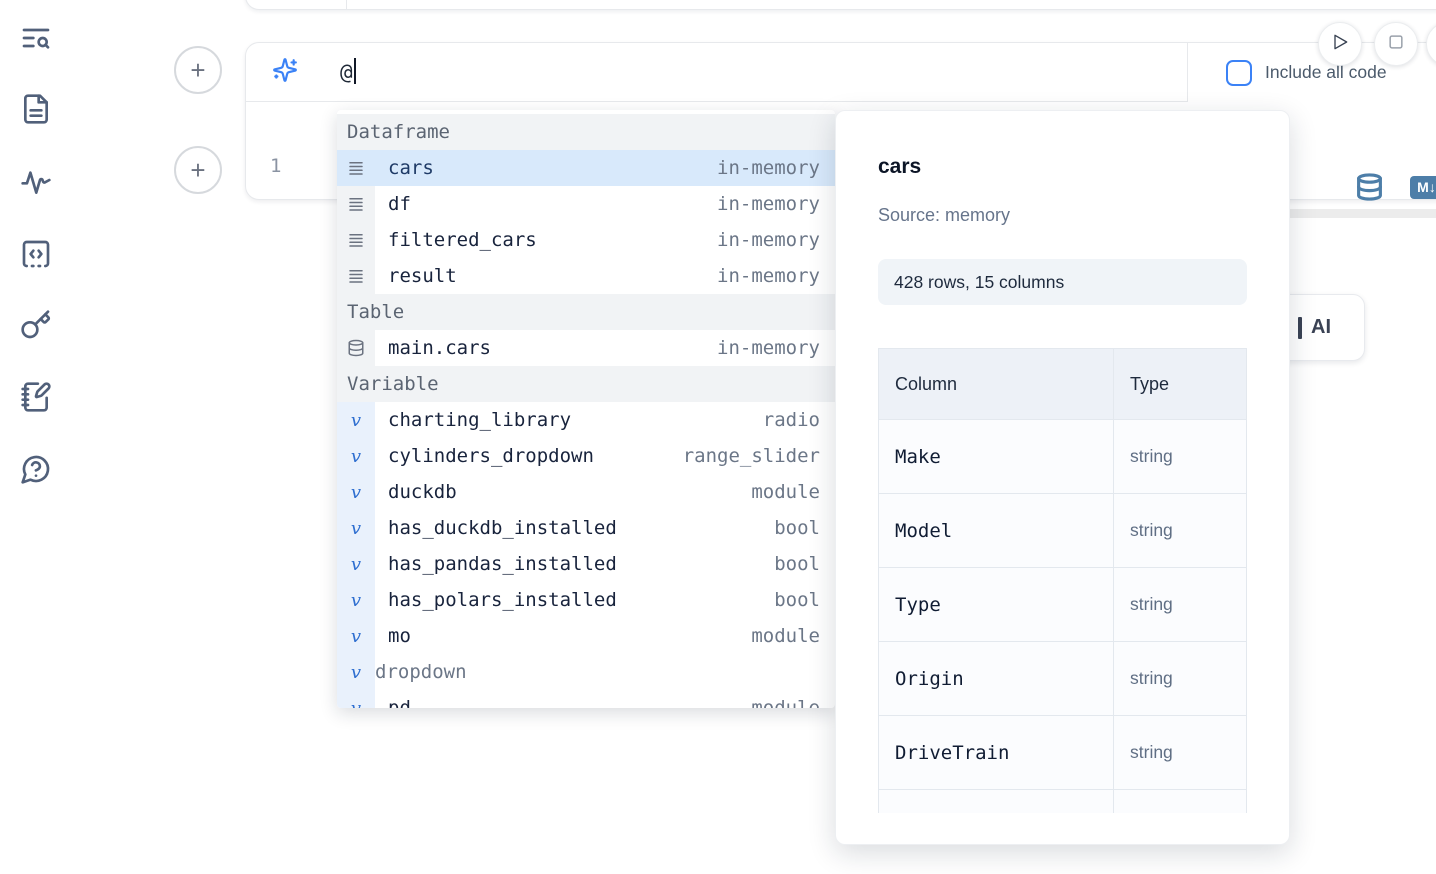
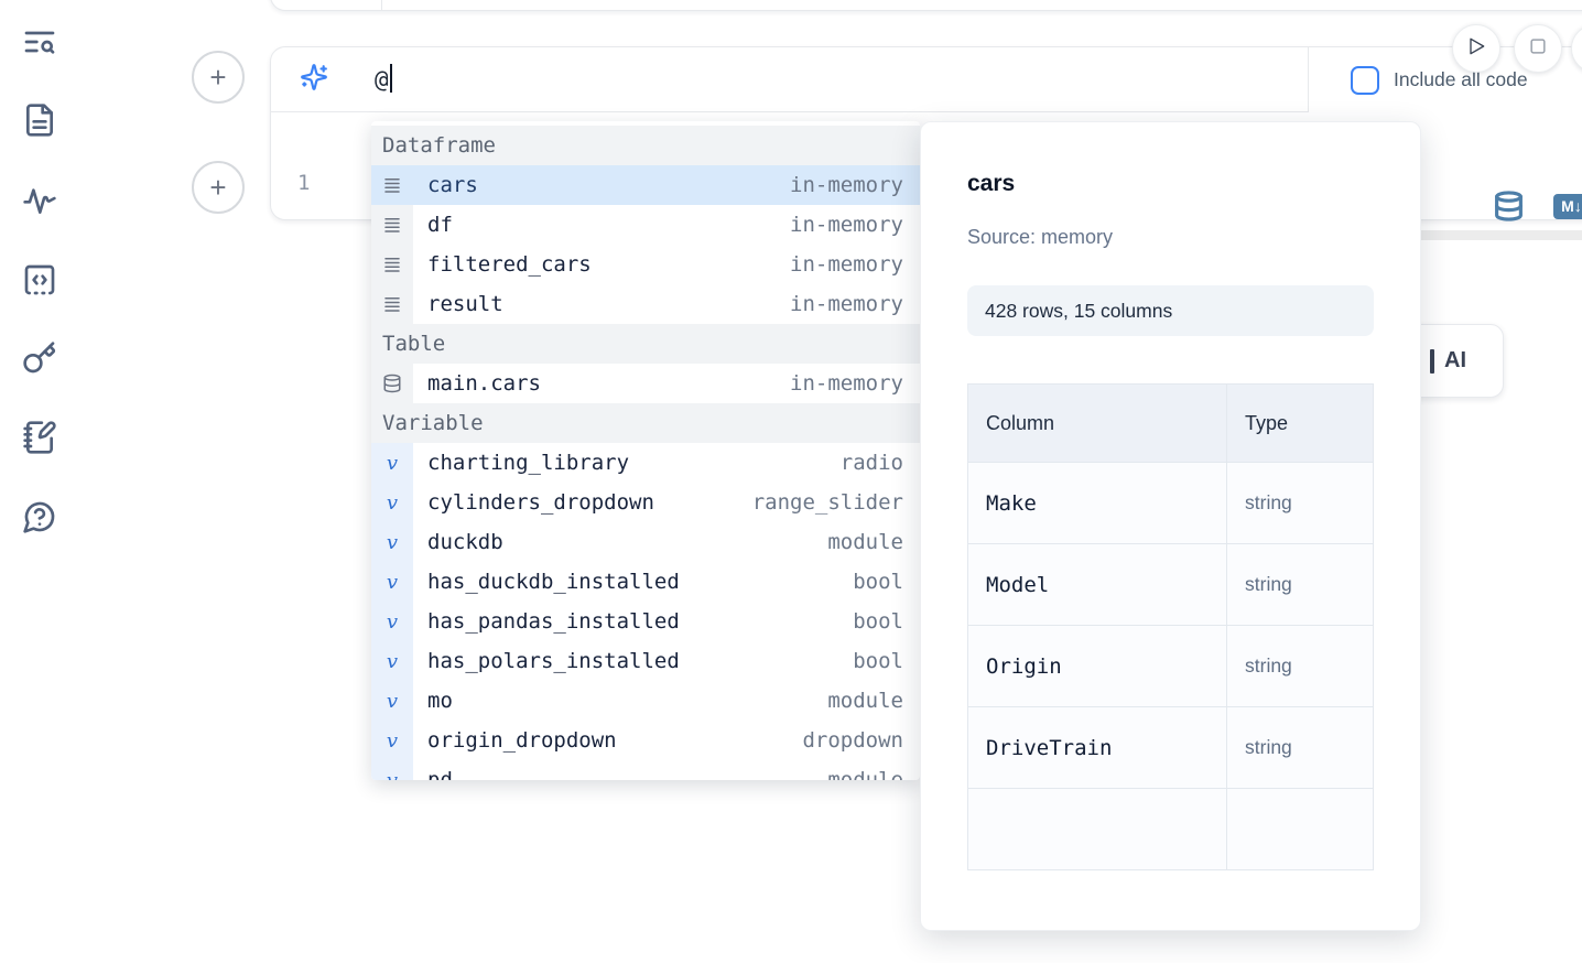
  +
  +
  @
  Include all code
  1
  M↓
  AI
  Dataframe
  cars
  in-memory
  df
  in-memory
  filtered_cars
  in-memory
  result
  in-memory
  Table
  main.cars
  in-memory
  Variable
  v
  charting_library
  radio
  v
  cylinders_dropdown
  range_slider
  v
  duckdb
  module
  v
  has_duckdb_installed
  bool
  v
  has_pandas_installed
  bool
  v
  has_polars_installed
  bool
  v
  mo
  module
  v
+ origin_dropdown
  dropdown
  cars
  Source: memory
  428 rows, 15 columns
  Column	Type
  Make	string
  Model	string
- Type	string
  Origin	string
  DriveTrain	string
